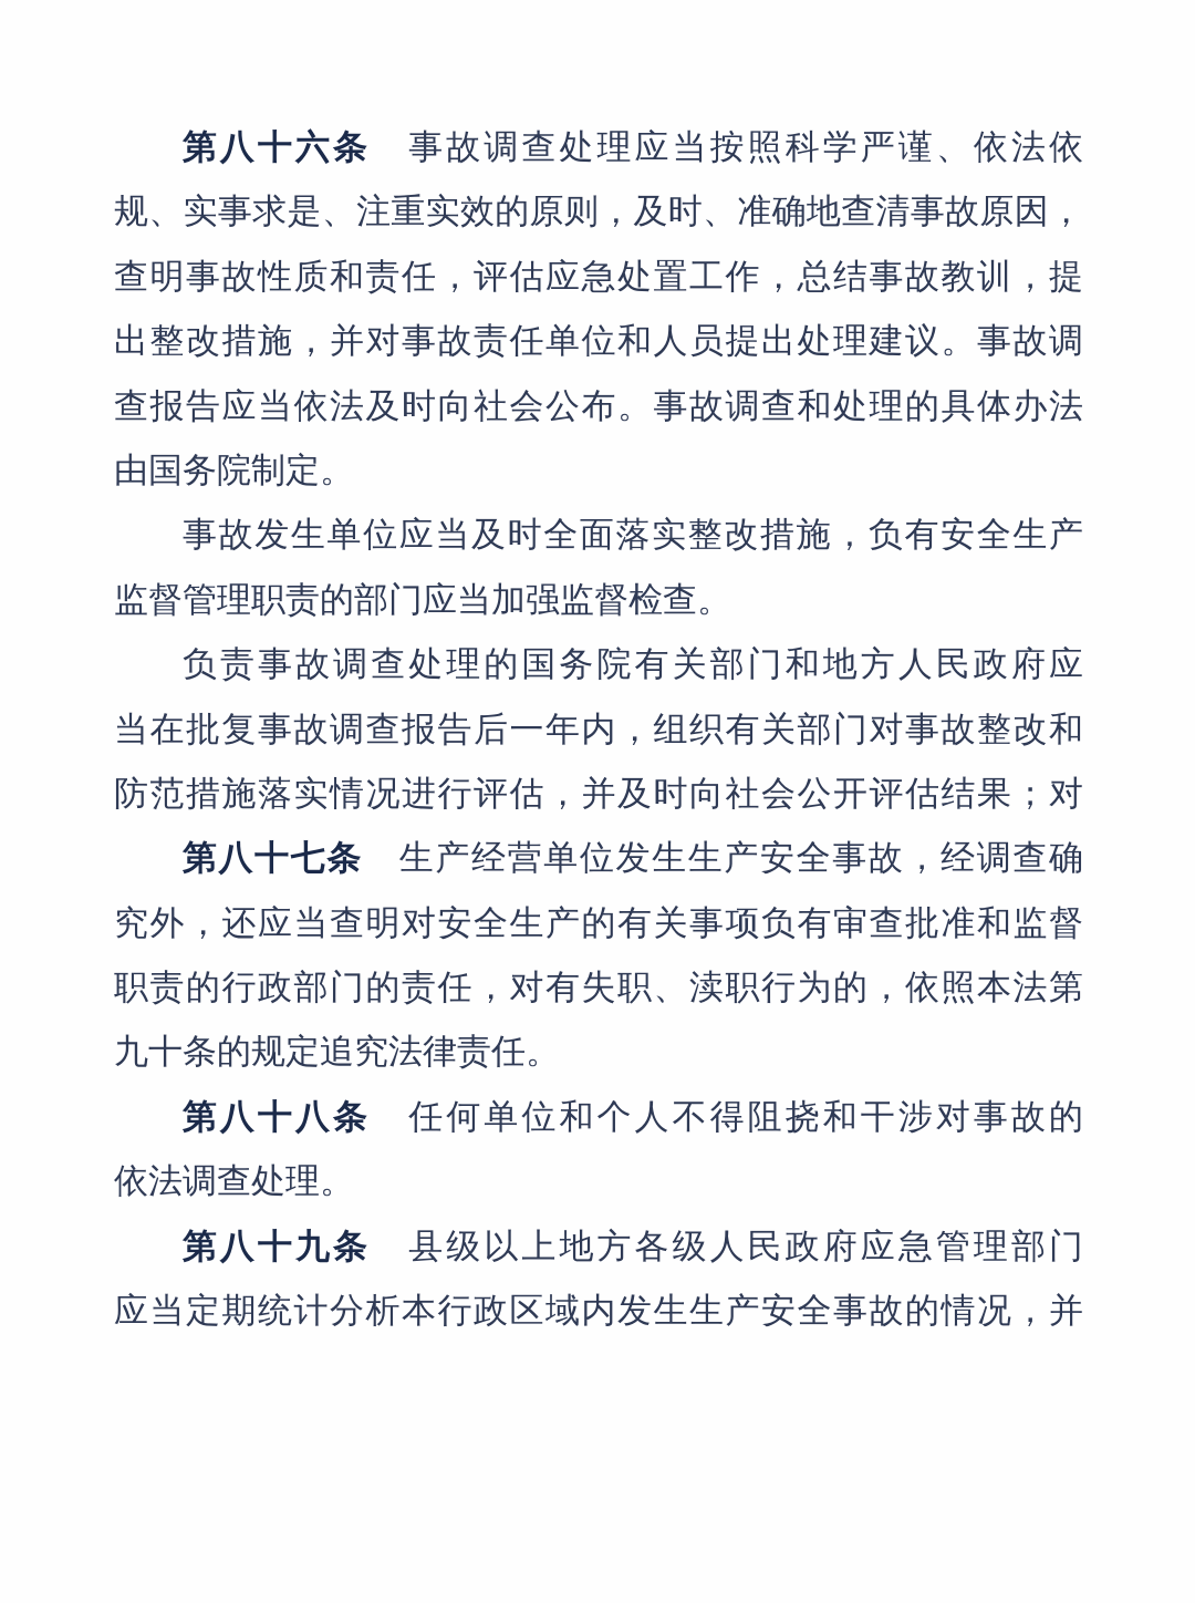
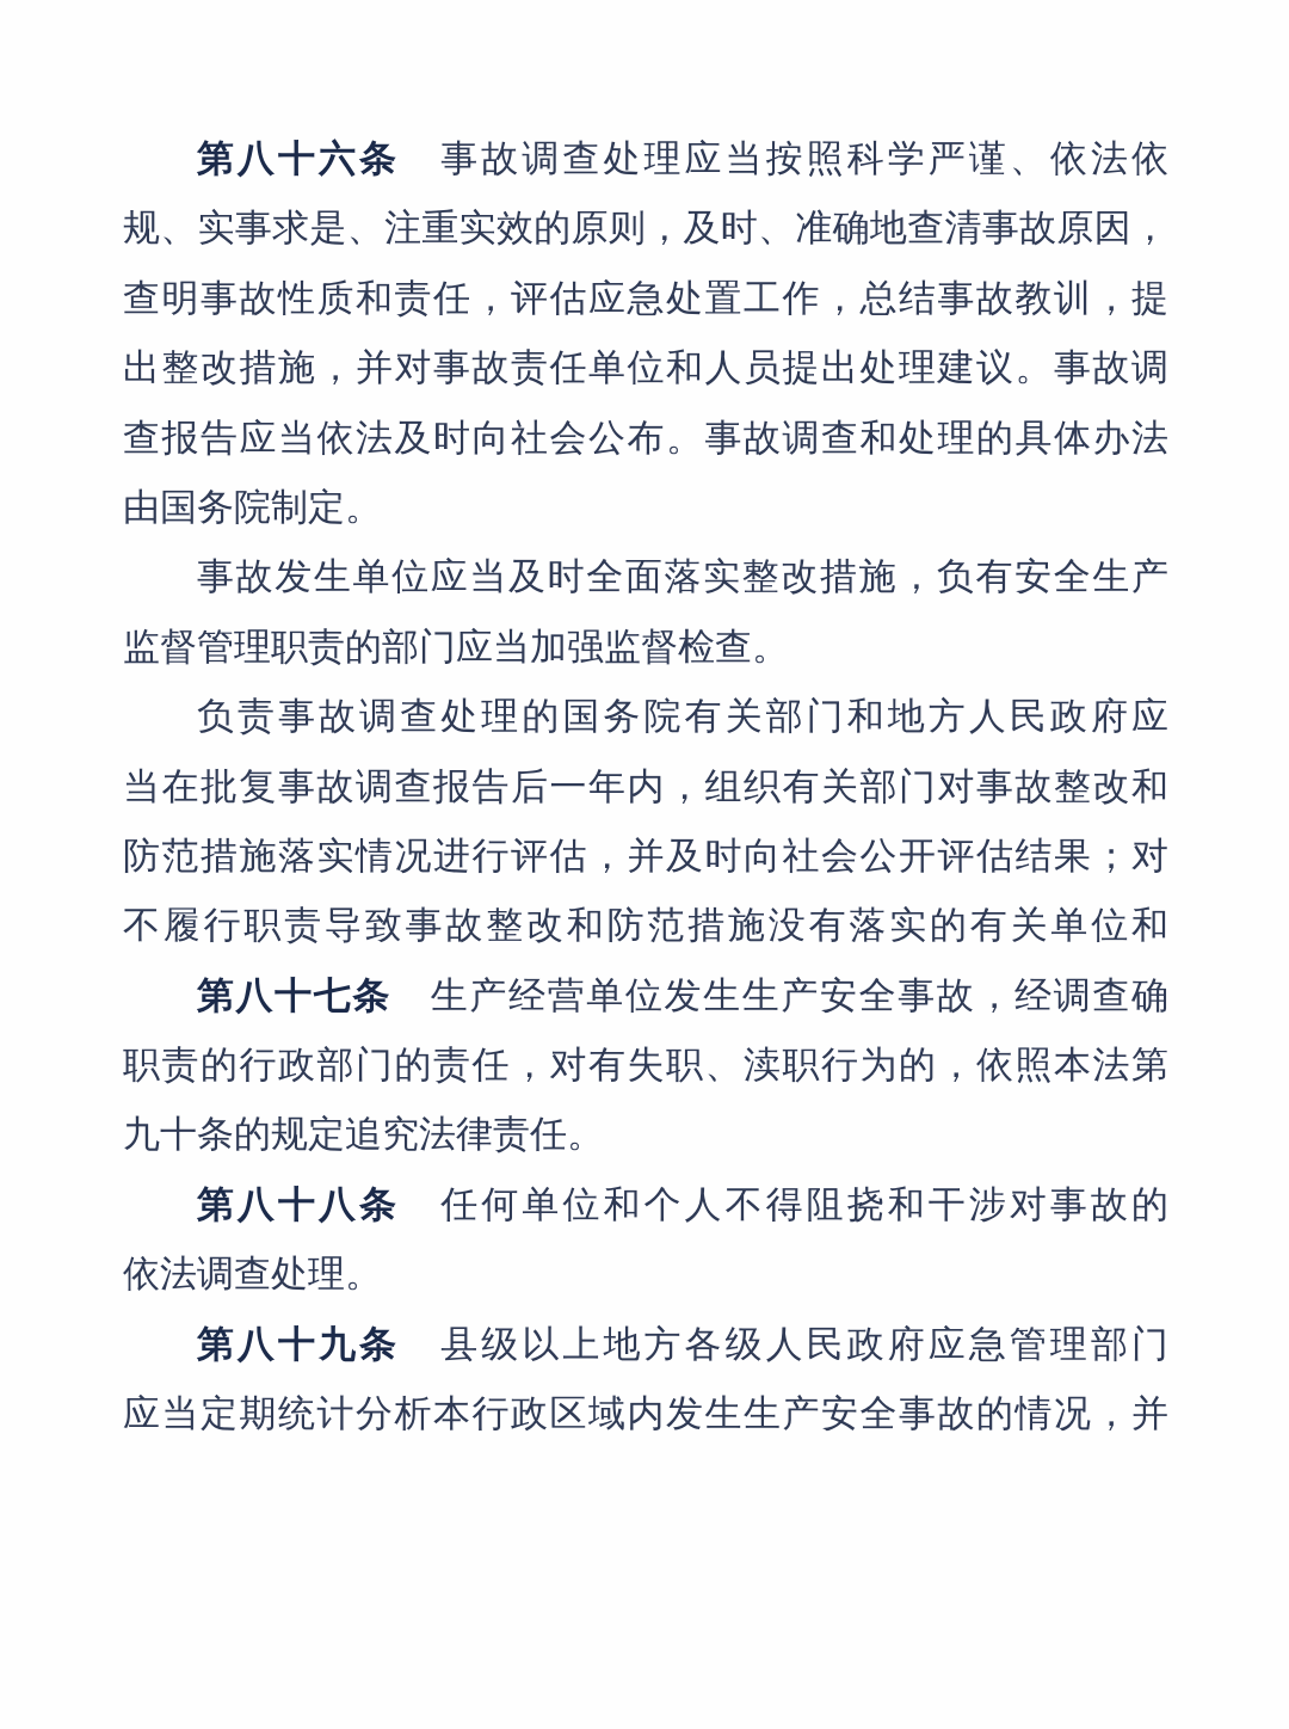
  第八十六条 事故调查处理应当按照科学严谨、依法依
  规、实事求是、注重实效的原则，及时、准确地查清事故原因，
  查明事故性质和责任，评估应急处置工作，总结事故教训，提
  出整改措施，并对事故责任单位和人员提出处理建议。事故调
  查报告应当依法及时向社会公布。事故调查和处理的具体办法
  由国务院制定。
  事故发生单位应当及时全面落实整改措施，负有安全生产
  监督管理职责的部门应当加强监督检查。
  负责事故调查处理的国务院有关部门和地方人民政府应
  当在批复事故调查报告后一年内，组织有关部门对事故整改和
  防范措施落实情况进行评估，并及时向社会公开评估结果；对
+ 不履行职责导致事故整改和防范措施没有落实的有关单位和
  第八十七条 生产经营单位发生生产安全事故，经调查确
- 究外，还应当查明对安全生产的有关事项负有审查批准和监督
  职责的行政部门的责任，对有失职、渎职行为的，依照本法第
  九十条的规定追究法律责任。
  第八十八条 任何单位和个人不得阻挠和干涉对事故的
  依法调查处理。
  第八十九条 县级以上地方各级人民政府应急管理部门
  应当定期统计分析本行政区域内发生生产安全事故的情况，并
